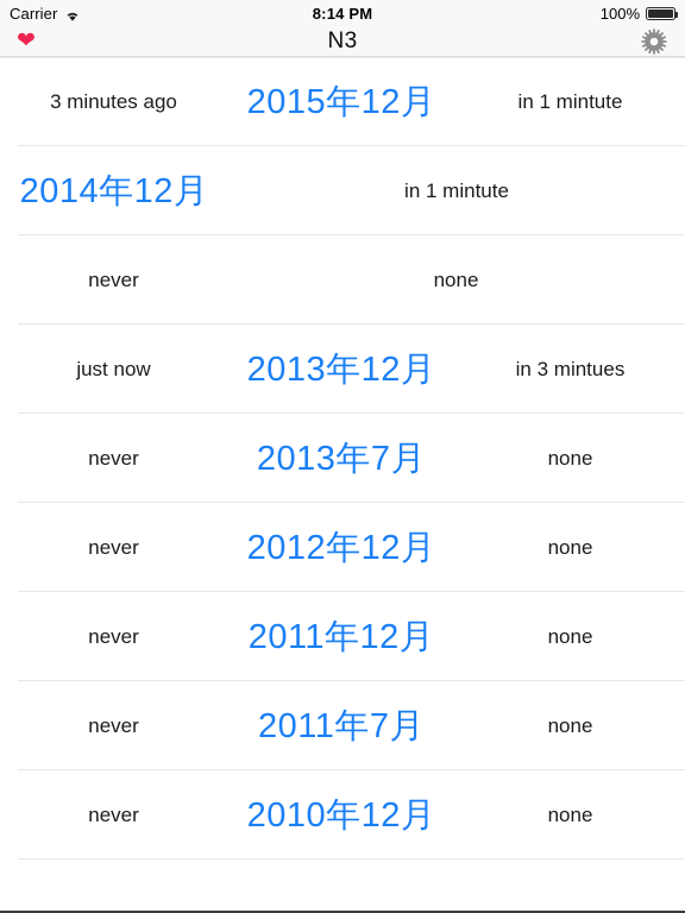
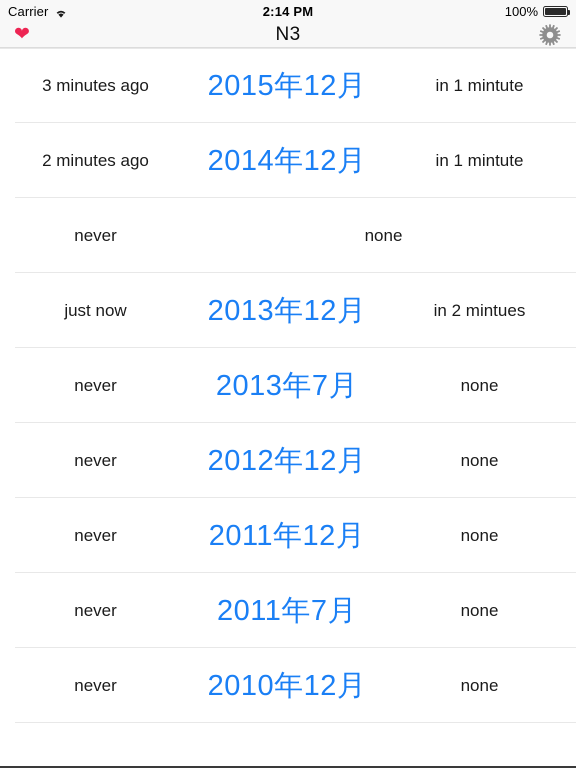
  Carrier
- 8:14 PM
+ 2:14 PM
  100%
  ❤
  N3
  3 minutes ago
  2015年12月
  in 1 mintute
+ 2 minutes ago
  2014年12月
  in 1 mintute
  never
  none
  just now
  2013年12月
- in 3 mintues
+ in 2 mintues
  never
  2013年7月
  none
  never
  2012年12月
  none
  never
  2011年12月
  none
  never
  2011年7月
  none
  never
  2010年12月
  none
